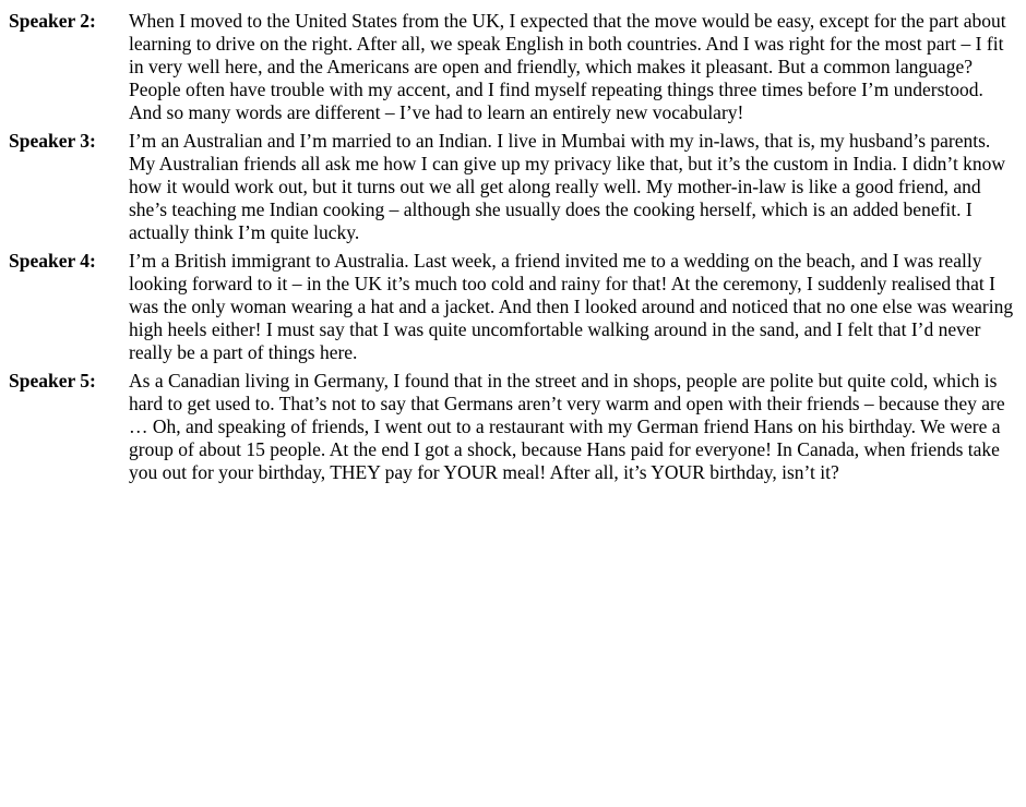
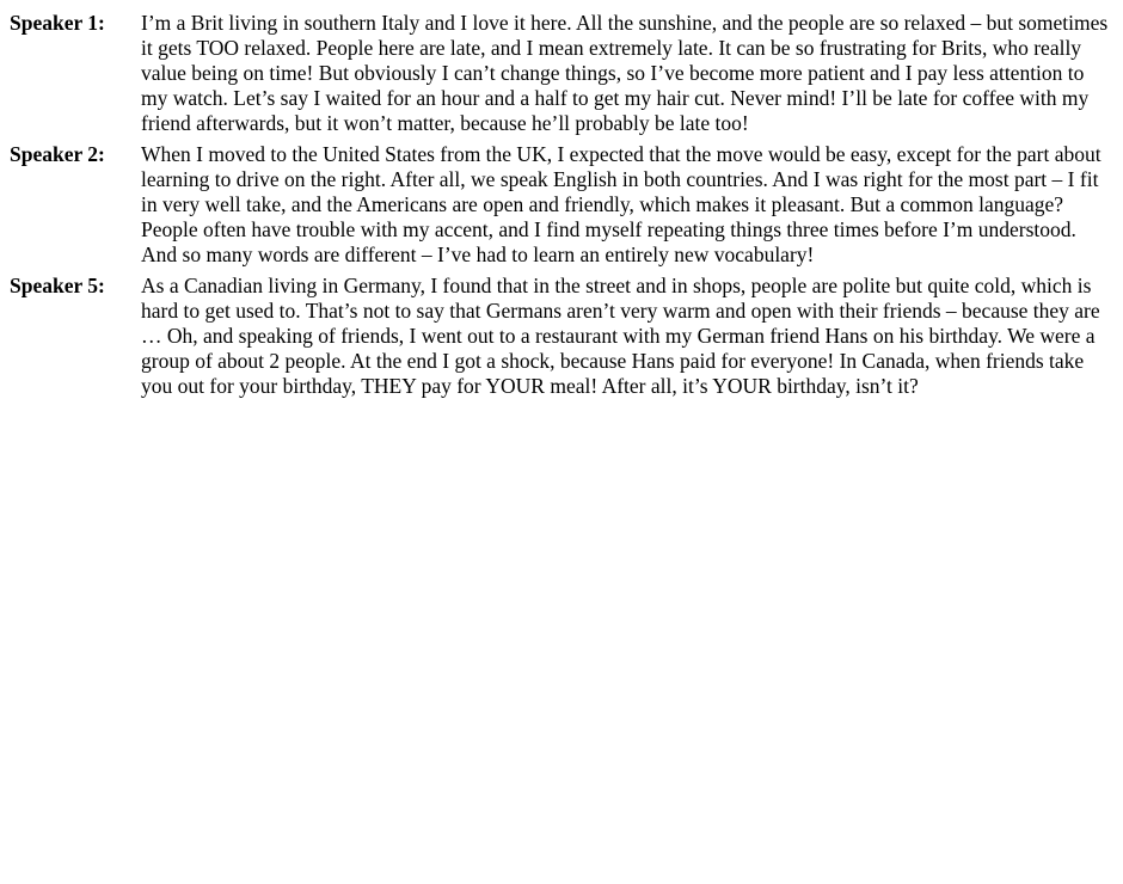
+ Speaker 1:
+ I’m a Brit living in southern Italy and I love it here. All the sunshine, and the people are so relaxed – but sometimes it gets TOO relaxed. People here are late, and I mean extremely late. It can be so frustrating for Brits, who really value being on time! But obviously I can’t change things, so I’ve become more patient and I pay less attention to my watch. Let’s say I waited for an hour and a half to get my hair cut. Never mind! I’ll be late for coffee with my friend afterwards, but it won’t matter, because he’ll probably be late too!
  Speaker 2:
- When I moved to the United States from the UK, I expected that the move would be easy, except for the part about learning to drive on the right. After all, we speak English in both countries. And I was right for the most part – I fit in very well here, and the Americans are open and friendly, which makes it pleasant. But a common language? People often have trouble with my accent, and I find myself repeating things three times before I’m understood. And so many words are different – I’ve had to learn an entirely new vocabulary!
+ When I moved to the United States from the UK, I expected that the move would be easy, except for the part about learning to drive on the right. After all, we speak English in both countries. And I was right for the most part – I fit in very well take, and the Americans are open and friendly, which makes it pleasant. But a common language? People often have trouble with my accent, and I find myself repeating things three times before I’m understood. And so many words are different – I’ve had to learn an entirely new vocabulary!
- Speaker 3:
- I’m an Australian and I’m married to an Indian. I live in Mumbai with my in-laws, that is, my husband’s parents. My Australian friends all ask me how I can give up my privacy like that, but it’s the custom in India. I didn’t know how it would work out, but it turns out we all get along really well. My mother-in-law is like a good friend, and she’s teaching me Indian cooking – although she usually does the cooking herself, which is an added benefit. I actually think I’m quite lucky.
- Speaker 4:
- I’m a British immigrant to Australia. Last week, a friend invited me to a wedding on the beach, and I was really looking forward to it – in the UK it’s much too cold and rainy for that! At the ceremony, I suddenly realised that I was the only woman wearing a hat and a jacket. And then I looked around and noticed that no one else was wearing high heels either! I must say that I was quite uncomfortable walking around in the sand, and I felt that I’d never really be a part of things here.
  Speaker 5:
- As a Canadian living in Germany, I found that in the street and in shops, people are polite but quite cold, which is hard to get used to. That’s not to say that Germans aren’t very warm and open with their friends – because they are … Oh, and speaking of friends, I went out to a restaurant with my German friend Hans on his birthday. We were a group of about 15 people. At the end I got a shock, because Hans paid for everyone! In Canada, when friends take you out for your birthday, THEY pay for YOUR meal! After all, it’s YOUR birthday, isn’t it?
+ As a Canadian living in Germany, I found that in the street and in shops, people are polite but quite cold, which is hard to get used to. That’s not to say that Germans aren’t very warm and open with their friends – because they are … Oh, and speaking of friends, I went out to a restaurant with my German friend Hans on his birthday. We were a group of about 2 people. At the end I got a shock, because Hans paid for everyone! In Canada, when friends take you out for your birthday, THEY pay for YOUR meal! After all, it’s YOUR birthday, isn’t it?
